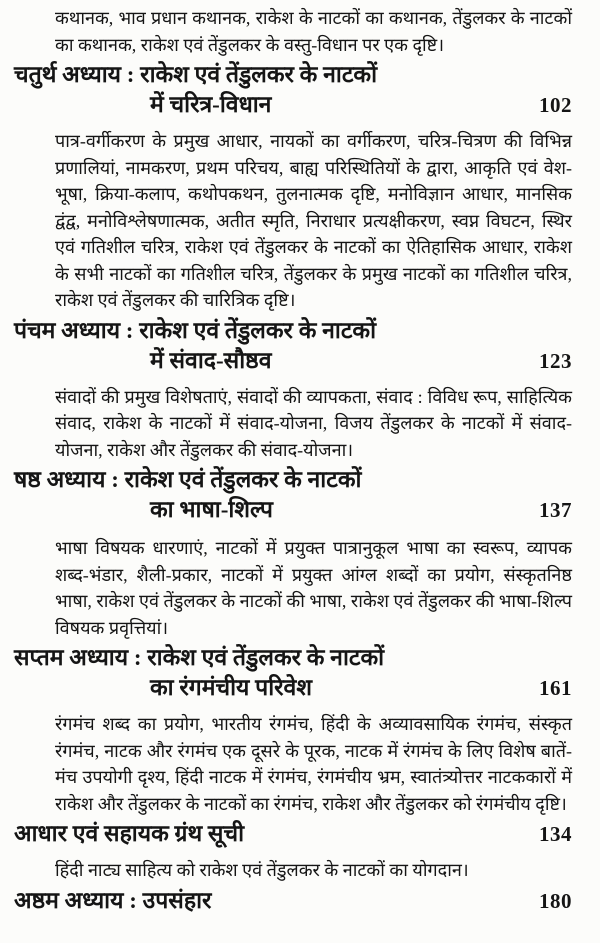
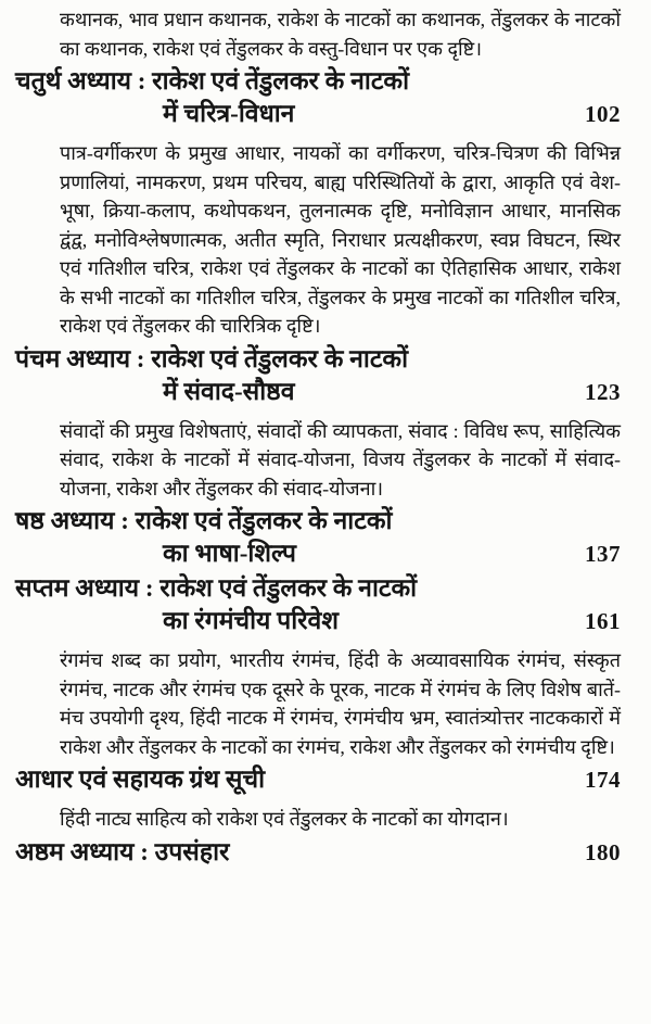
  कथानक, भाव प्रधान कथानक, राकेश के नाटकों का कथानक, तेंडुलकर के नाटकों का कथानक, राकेश एवं तेंडुलकर के वस्तु-विधान पर एक दृष्टि।
  चतुर्थ अध्याय : राकेश एवं तेंडुलकर के नाटकों
  में चरित्र-विधान
  102
  पात्र-वर्गीकरण के प्रमुख आधार, नायकों का वर्गीकरण, चरित्र-चित्रण की विभिन्न प्रणालियां, नामकरण, प्रथम परिचय, बाह्य परिस्थितियों के द्वारा, आकृति एवं वेश-भूषा, क्रिया-कलाप, कथोपकथन, तुलनात्मक दृष्टि, मनोविज्ञान आधार, मानसिक द्वंद्व, मनोविश्लेषणात्मक, अतीत स्मृति, निराधार प्रत्यक्षीकरण, स्वप्न विघटन, स्थिर एवं गतिशील चरित्र, राकेश एवं तेंडुलकर के नाटकों का ऐतिहासिक आधार, राकेश के सभी नाटकों का गतिशील चरित्र, तेंडुलकर के प्रमुख नाटकों का गतिशील चरित्र, राकेश एवं तेंडुलकर की चारित्रिक दृष्टि।
  पंचम अध्याय : राकेश एवं तेंडुलकर के नाटकों
  में संवाद-सौष्ठव
  123
  संवादों की प्रमुख विशेषताएं, संवादों की व्यापकता, संवाद : विविध रूप, साहित्यिक संवाद, राकेश के नाटकों में संवाद-योजना, विजय तेंडुलकर के नाटकों में संवाद-योजना, राकेश और तेंडुलकर की संवाद-योजना।
  षष्ठ अध्याय : राकेश एवं तेंडुलकर के नाटकों
  का भाषा-शिल्प
  137
- भाषा विषयक धारणाएं, नाटकों में प्रयुक्त पात्रानुकूल भाषा का स्वरूप, व्यापक शब्द-भंडार, शैली-प्रकार, नाटकों में प्रयुक्त आंग्ल शब्दों का प्रयोग, संस्कृतनिष्ठ भाषा, राकेश एवं तेंडुलकर के नाटकों की भाषा, राकेश एवं तेंडुलकर की भाषा-शिल्प विषयक प्रवृत्तियां।
  सप्तम अध्याय : राकेश एवं तेंडुलकर के नाटकों
  का रंगमंचीय परिवेश
  161
  रंगमंच शब्द का प्रयोग, भारतीय रंगमंच, हिंदी के अव्यावसायिक रंगमंच, संस्कृत रंगमंच, नाटक और रंगमंच एक दूसरे के पूरक, नाटक में रंगमंच के लिए विशेष बातें-मंच उपयोगी दृश्य, हिंदी नाटक में रंगमंच, रंगमंचीय भ्रम, स्वातंत्र्योत्तर नाटककारों में राकेश और तेंडुलकर के नाटकों का रंगमंच, राकेश और तेंडुलकर को रंगमंचीय दृष्टि।
  आधार एवं सहायक ग्रंथ सूची
- 134
+ 174
  हिंदी नाट्य साहित्य को राकेश एवं तेंडुलकर के नाटकों का योगदान।
  अष्ठम अध्याय : उपसंहार
  180
